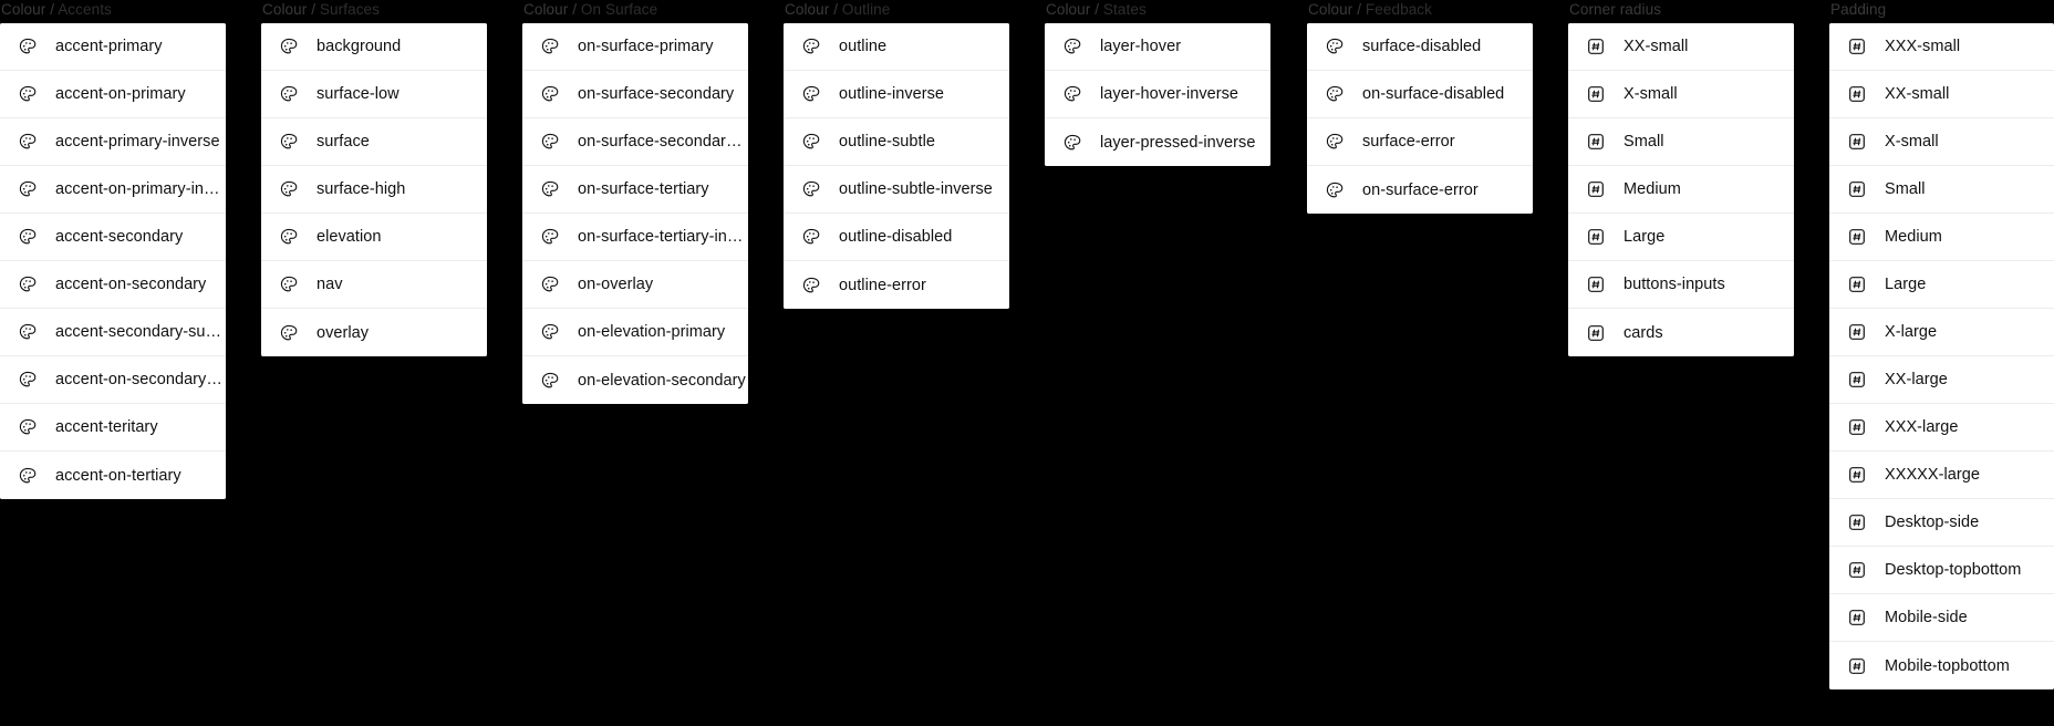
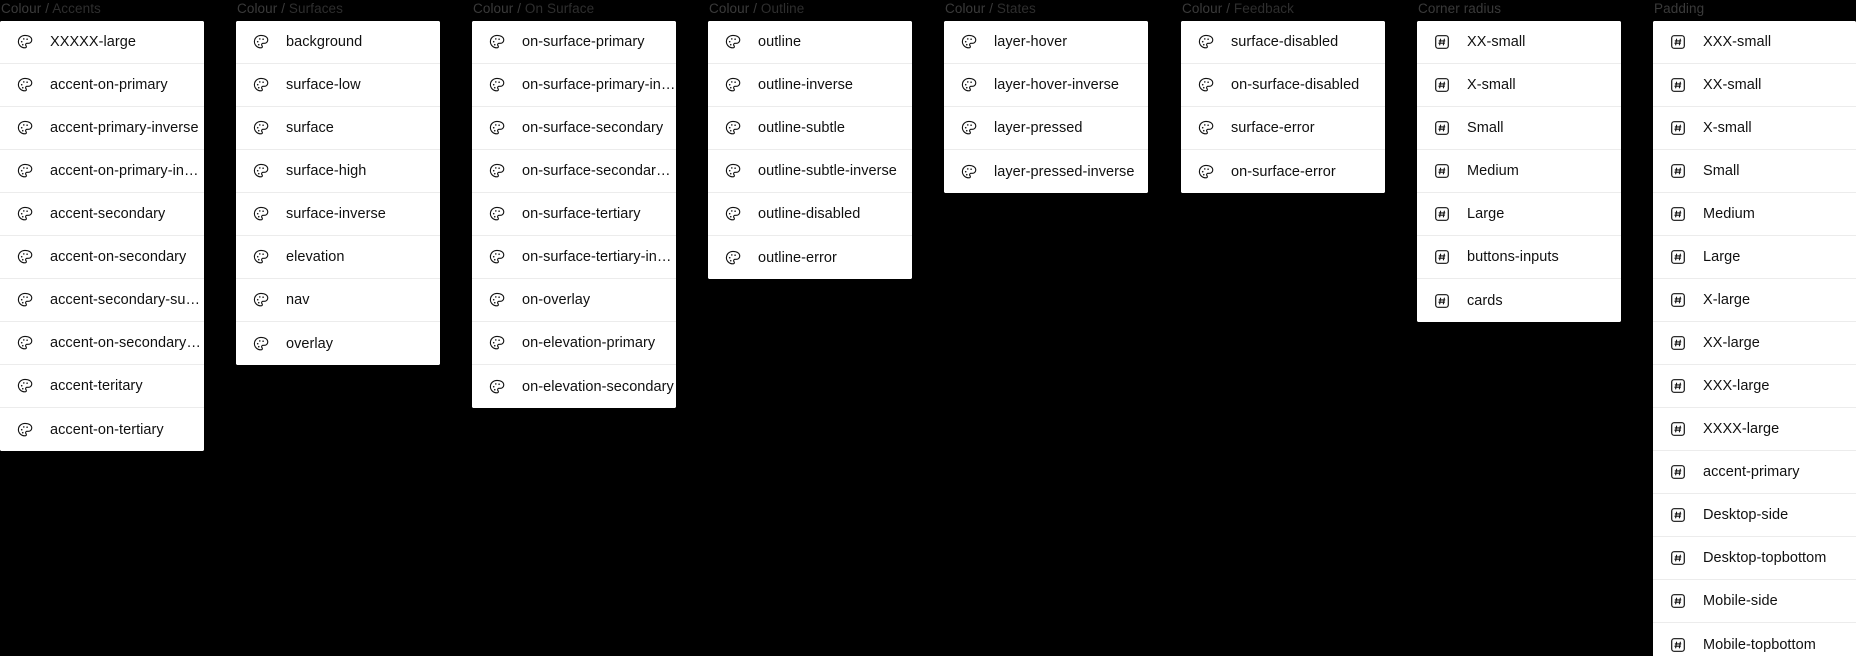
  Colour / Accents
- accent-primary
+ XXXXX-large
  accent-on-primary
  accent-primary-inverse
  accent-on-primary-inve
  accent-secondary
  accent-on-secondary
  accent-secondary-subtl
  accent-on-secondary-s
  accent-teritary
  accent-on-tertiary
  Colour / Surfaces
  background
  surface-low
  surface
  surface-high
+ surface-inverse
  elevation
  nav
  overlay
  Colour / On Surface
  on-surface-primary
+ on-surface-primary-inv…
  on-surface-secondary
  on-surface-secondary-i
  on-surface-tertiary
  on-surface-tertiary-inv…
  on-overlay
  on-elevation-primary
  on-elevation-secondary
  Colour / Outline
  outline
  outline-inverse
  outline-subtle
  outline-subtle-inverse
  outline-disabled
  outline-error
  Colour / States
  layer-hover
  layer-hover-inverse
+ layer-pressed
  layer-pressed-inverse
  Colour / Feedback
  surface-disabled
  on-surface-disabled
  surface-error
  on-surface-error
  Corner radius
  XX-small
  X-small
  Small
  Medium
  Large
  buttons-inputs
  cards
  Padding
  XXX-small
  XX-small
  X-small
  Small
  Medium
  Large
  X-large
  XX-large
  XXX-large
+ XXXX-large
- XXXXX-large
+ accent-primary
  Desktop-side
  Desktop-topbottom
  Mobile-side
  Mobile-topbottom
